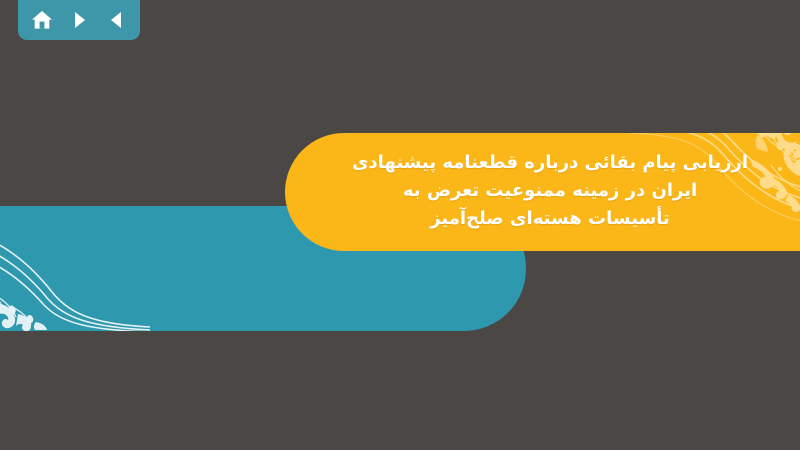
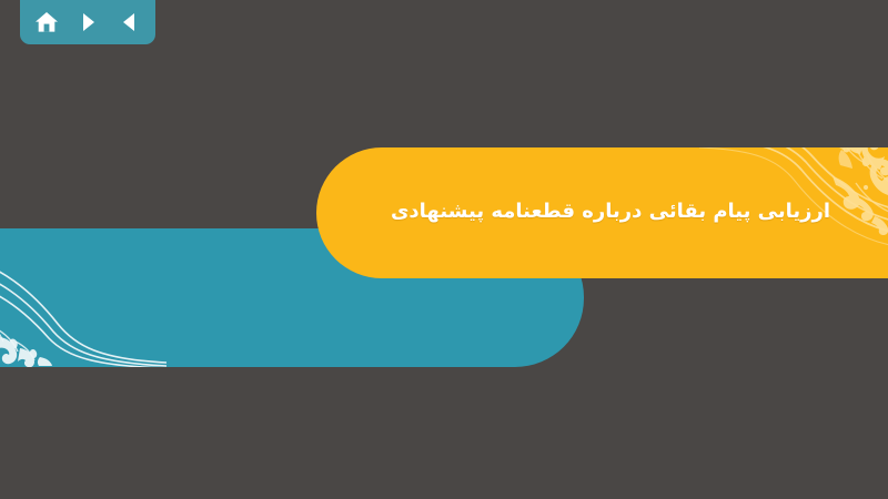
  ارزیابی پیام بقائی درباره قطعنامه پیشنهادی
- ایران در زمینه ممنوعیت تعرض به
- تأسیسات هسته‌ای صلحآمیز
